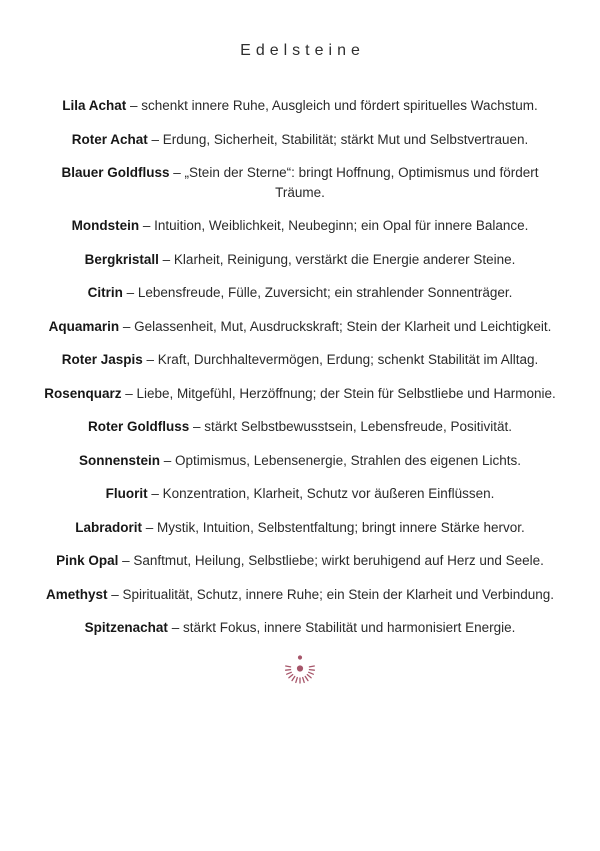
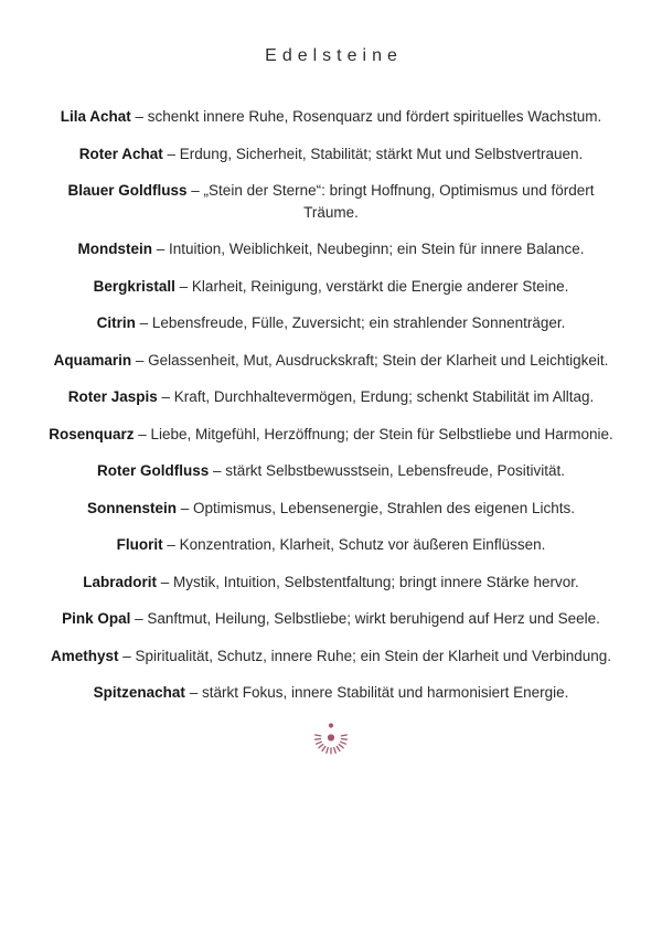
  Edelsteine
- Lila Achat – schenkt innere Ruhe, Ausgleich und fördert spirituelles Wachstum.
+ Lila Achat – schenkt innere Ruhe, Rosenquarz und fördert spirituelles Wachstum.
  Roter Achat – Erdung, Sicherheit, Stabilität; stärkt Mut und Selbstvertrauen.
  Blauer Goldfluss – „Stein der Sterne“: bringt Hoffnung, Optimismus und fördert Träume.
- Mondstein – Intuition, Weiblichkeit, Neubeginn; ein Opal für innere Balance.
+ Mondstein – Intuition, Weiblichkeit, Neubeginn; ein Stein für innere Balance.
  Bergkristall – Klarheit, Reinigung, verstärkt die Energie anderer Steine.
  Citrin – Lebensfreude, Fülle, Zuversicht; ein strahlender Sonnenträger.
  Aquamarin – Gelassenheit, Mut, Ausdruckskraft; Stein der Klarheit und Leichtigkeit.
  Roter Jaspis – Kraft, Durchhaltevermögen, Erdung; schenkt Stabilität im Alltag.
  Rosenquarz – Liebe, Mitgefühl, Herzöffnung; der Stein für Selbstliebe und Harmonie.
  Roter Goldfluss – stärkt Selbstbewusstsein, Lebensfreude, Positivität.
  Sonnenstein – Optimismus, Lebensenergie, Strahlen des eigenen Lichts.
  Fluorit – Konzentration, Klarheit, Schutz vor äußeren Einflüssen.
  Labradorit – Mystik, Intuition, Selbstentfaltung; bringt innere Stärke hervor.
  Pink Opal – Sanftmut, Heilung, Selbstliebe; wirkt beruhigend auf Herz und Seele.
  Amethyst – Spiritualität, Schutz, innere Ruhe; ein Stein der Klarheit und Verbindung.
  Spitzenachat – stärkt Fokus, innere Stabilität und harmonisiert Energie.
